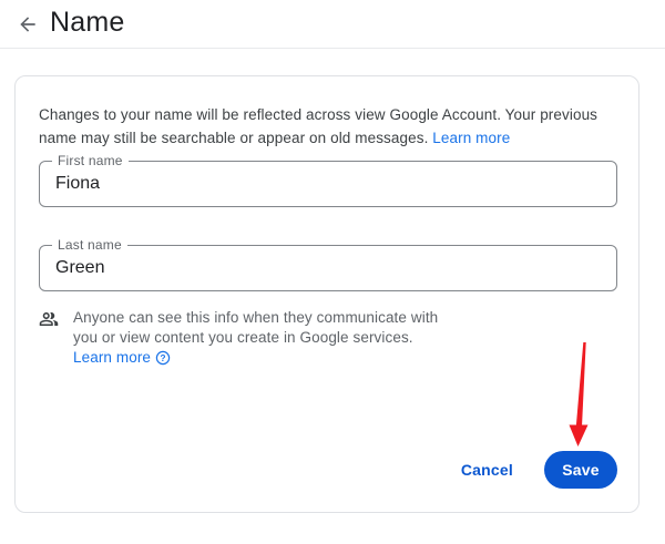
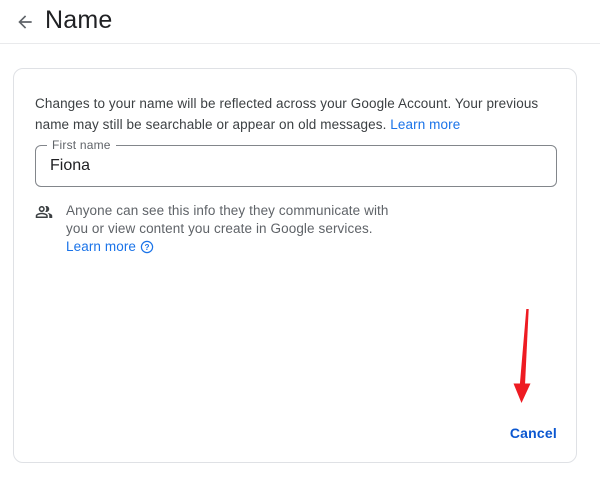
  Name
- Changes to your name will be reflected across view Google Account. Your previous name may still be searchable or appear on old messages. Learn more
+ Changes to your name will be reflected across your Google Account. Your previous name may still be searchable or appear on old messages. Learn more
  First name
  Fiona
- Last name
- Green
- Anyone can see this info when they communicate with you or view content you create in Google services.
+ Anyone can see this info they they communicate with you or view content you create in Google services.
  Learn more
  ?
  Cancel
- Save
